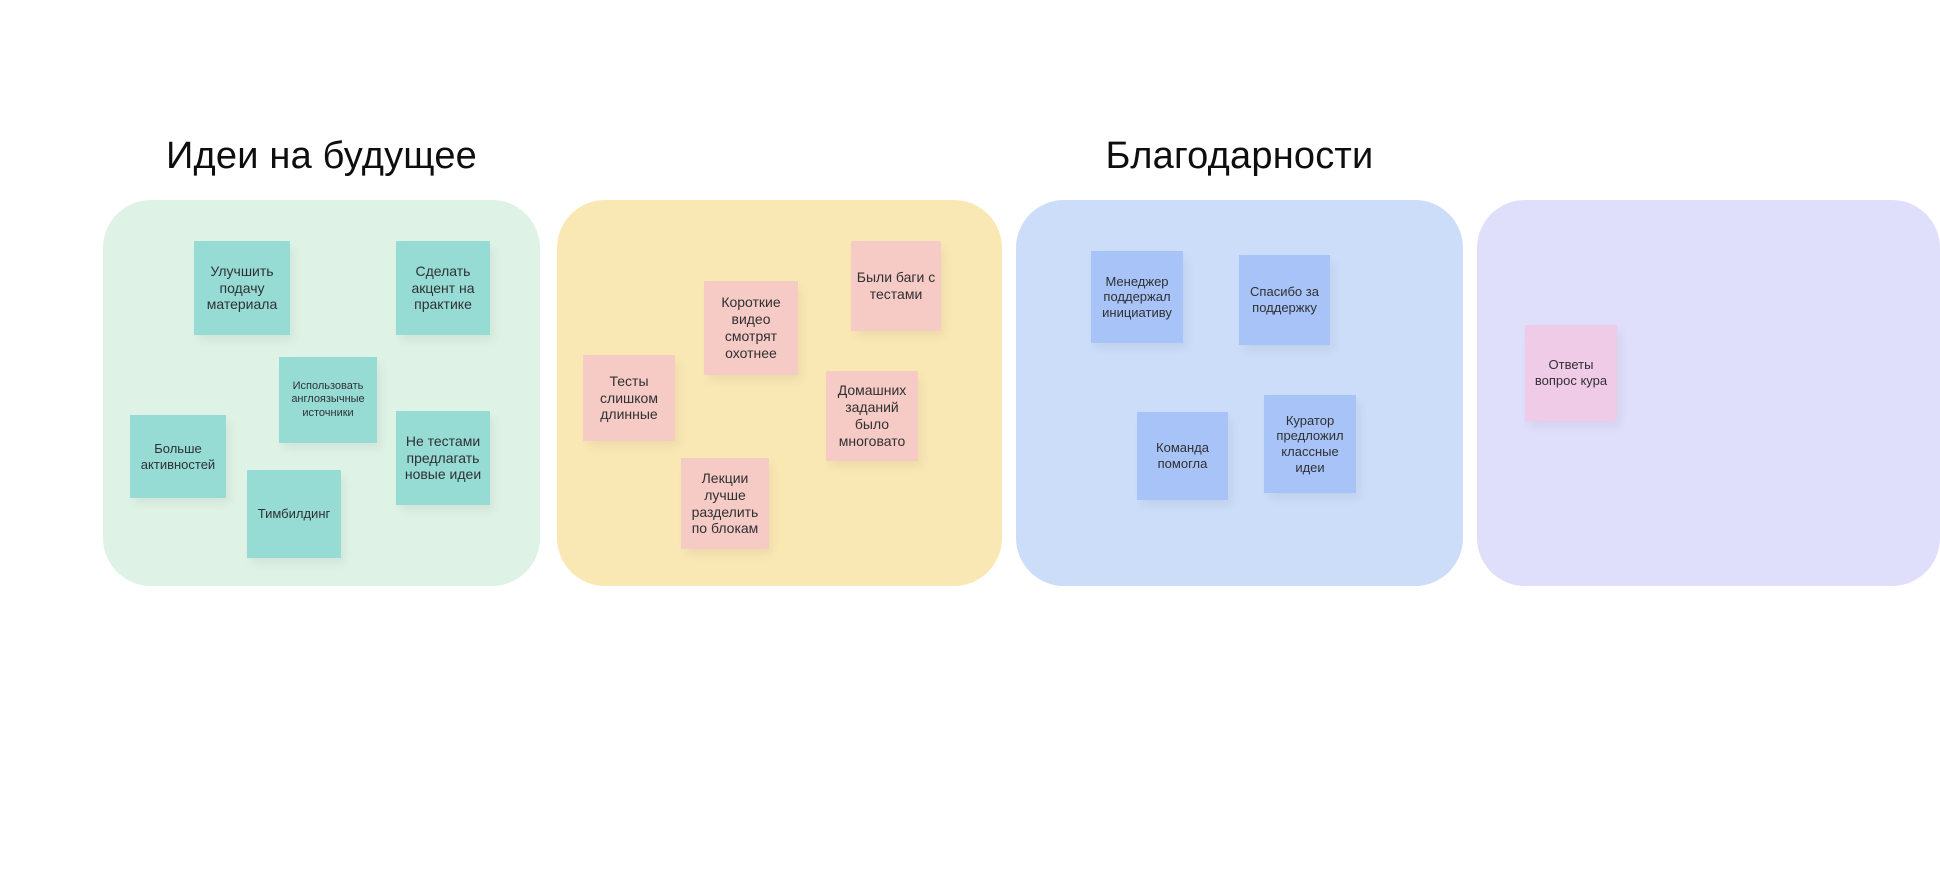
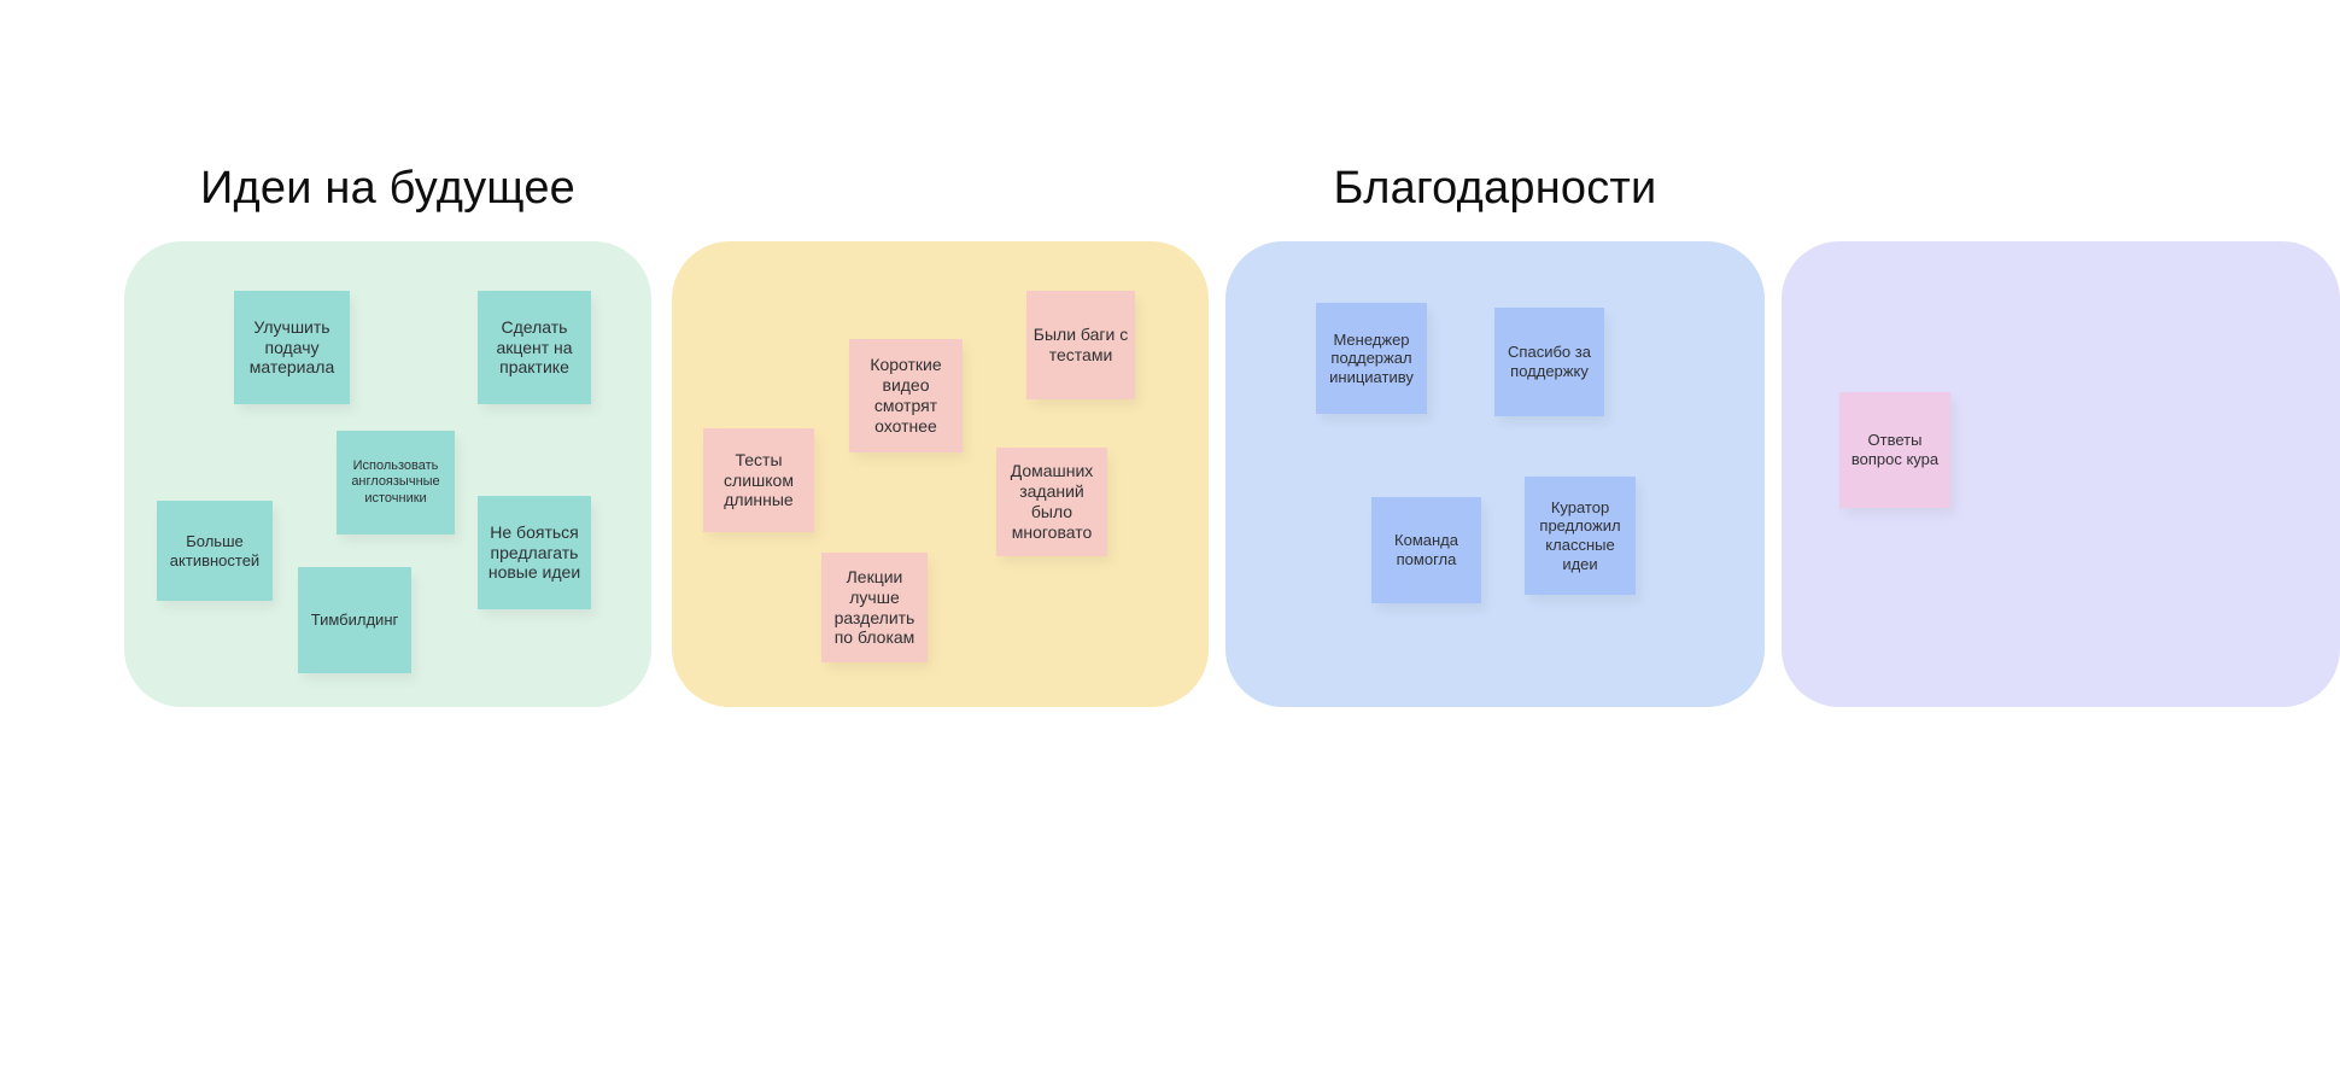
  Идеи на будущее
  Улучшить подачу материала
  Сделать акцент на практике
  Использовать англоязычные источники
  Больше активностей
- Не тестами предлагать новые идеи
+ Не бояться предлагать новые идеи
  Тимбилдинг
  Короткие видео смотрят охотнее
  Были баги с тестами
  Тесты слишком длинные
  Домашних заданий было многовато
  Лекции лучше разделить по блокам
  Благодарности
  Менеджер поддержал инициативу
  Спасибо за поддержку
  Команда помогла
  Куратор предложил классные идеи
  Ответы вопрос кура
